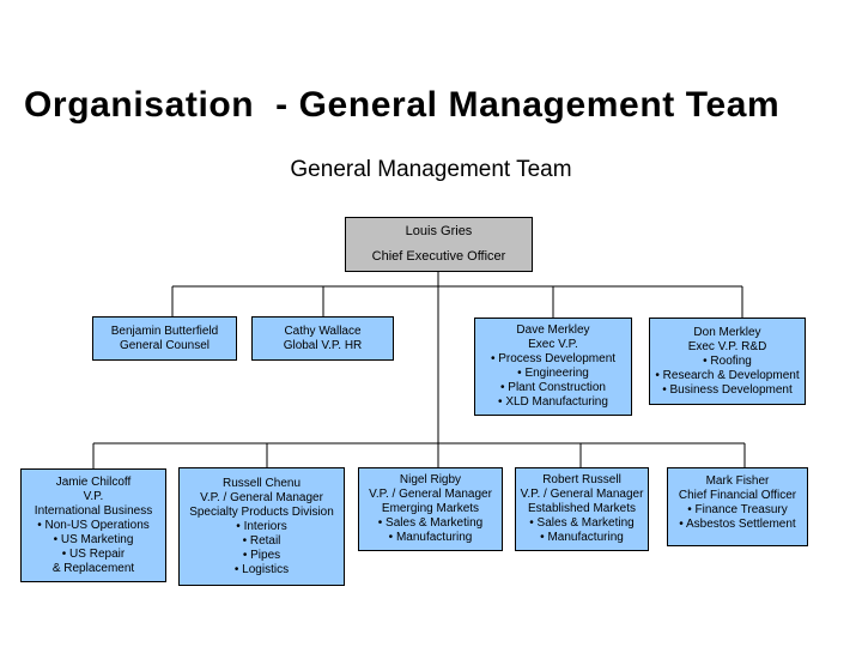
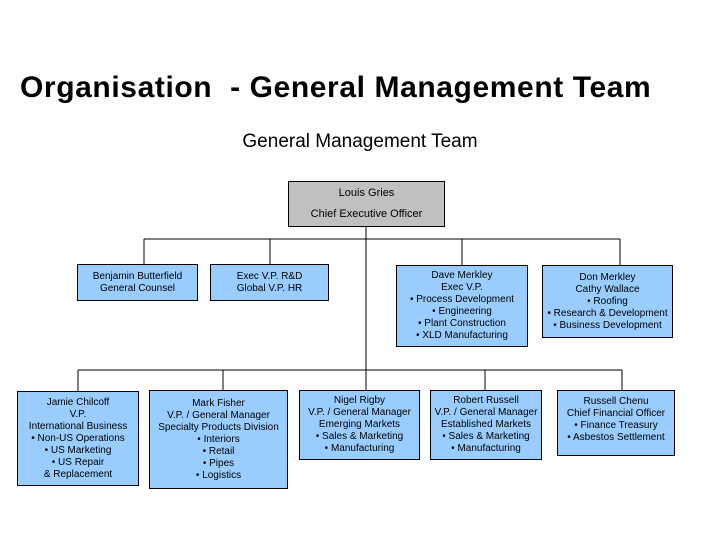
  Organisation - General Management Team
  General Management Team
  Louis Gries
  Chief Executive Officer
  Benjamin Butterfield
  General Counsel
- Cathy Wallace
+ Exec V.P. R&D
  Global V.P. HR
  Dave Merkley
  Exec V.P.
  • Process Development
  • Engineering
  • Plant Construction
  • XLD Manufacturing
  Don Merkley
- Exec V.P. R&D
+ Cathy Wallace
  • Roofing
  • Research & Development
  • Business Development
  Jamie Chilcoff
  V.P.
  International Business
  • Non-US Operations
  • US Marketing
  • US Repair
  & Replacement
- Russell Chenu
+ Mark Fisher
  V.P. / General Manager
  Specialty Products Division
  • Interiors
  • Retail
  • Pipes
  • Logistics
  Nigel Rigby
  V.P. / General Manager
  Emerging Markets
  • Sales & Marketing
  • Manufacturing
  Robert Russell
  V.P. / General Manager
  Established Markets
  • Sales & Marketing
  • Manufacturing
- Mark Fisher
+ Russell Chenu
  Chief Financial Officer
  • Finance Treasury
  • Asbestos Settlement
